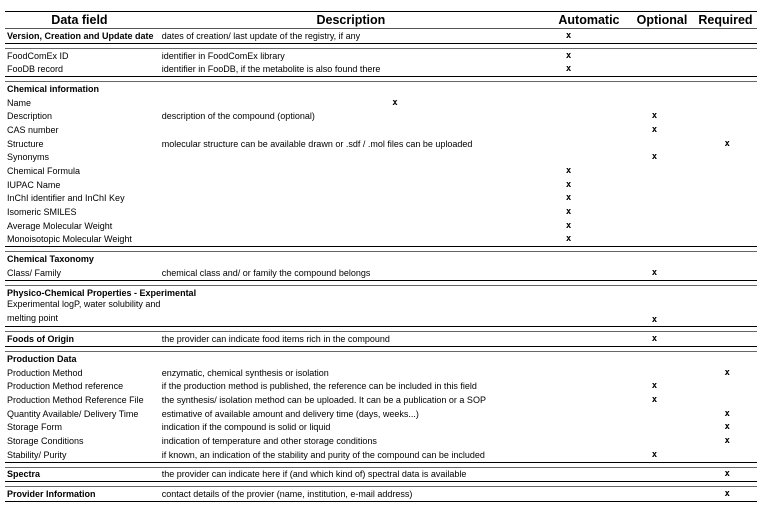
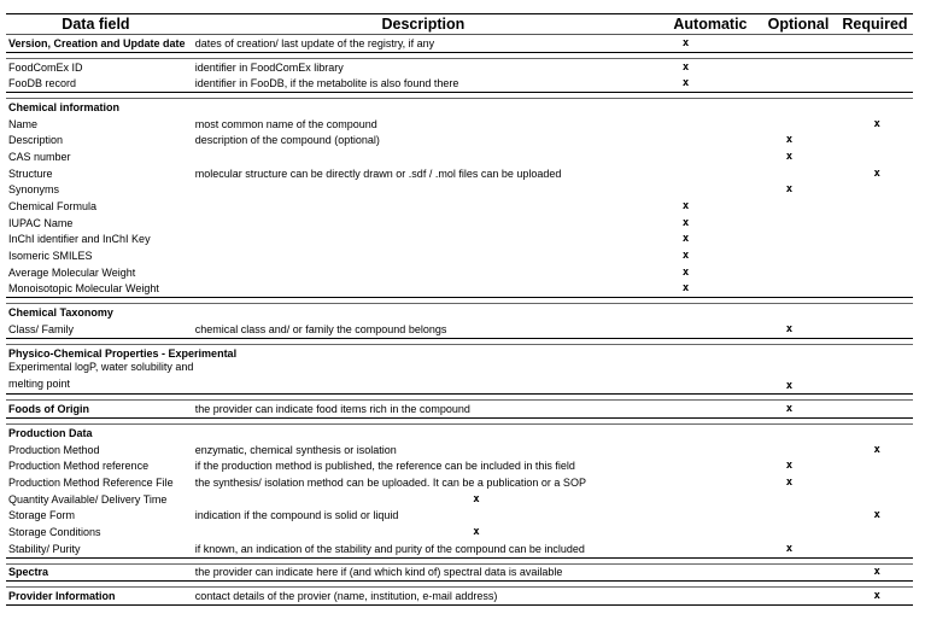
  Data field
  Description
  Automatic
  Optional
  Required
  Version, Creation and Update date
  dates of creation/ last update of the registry, if any
  x
  FoodComEx ID
  identifier in FoodComEx library
  x
  FooDB record
  identifier in FooDB, if the metabolite is also found there
  x
  Chemical information
  Name
+ most common name of the compound
  x
  Description
  description of the compound (optional)
  x
  CAS number
  x
  Structure
- molecular structure can be available drawn or .sdf / .mol files can be uploaded
+ molecular structure can be directly drawn or .sdf / .mol files can be uploaded
  x
  Synonyms
  x
  Chemical Formula
  x
  IUPAC Name
  x
  InChI identifier and InChI Key
  x
  Isomeric SMILES
  x
  Average Molecular Weight
  x
  Monoisotopic Molecular Weight
  x
  Chemical Taxonomy
  Class/ Family
  chemical class and/ or family the compound belongs
  x
  Physico-Chemical Properties - Experimental
  Experimental logP, water solubility and melting point
  x
  Foods of Origin
  the provider can indicate food items rich in the compound
  x
  Production Data
  Production Method
  enzymatic, chemical synthesis or isolation
  x
  Production Method reference
  if the production method is published, the reference can be included in this field
  x
  Production Method Reference File
  the synthesis/ isolation method can be uploaded. It can be a publication or a SOP
  x
  Quantity Available/ Delivery Time
- estimative of available amount and delivery time (days, weeks...)
  x
  Storage Form
  indication if the compound is solid or liquid
  x
  Storage Conditions
- indication of temperature and other storage conditions
  x
  Stability/ Purity
  if known, an indication of the stability and purity of the compound can be included
  x
  Spectra
  the provider can indicate here if (and which kind of) spectral data is available
  x
  Provider Information
  contact details of the provier (name, institution, e-mail address)
  x
